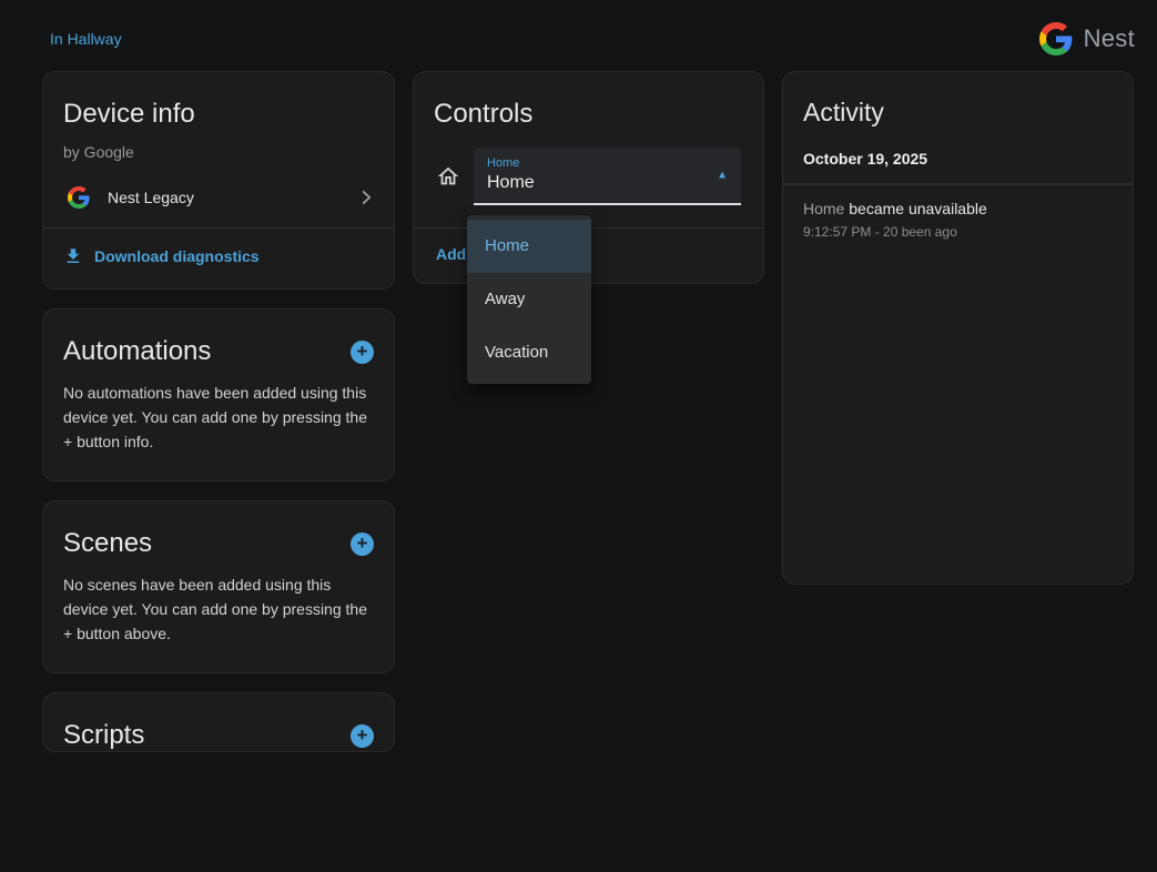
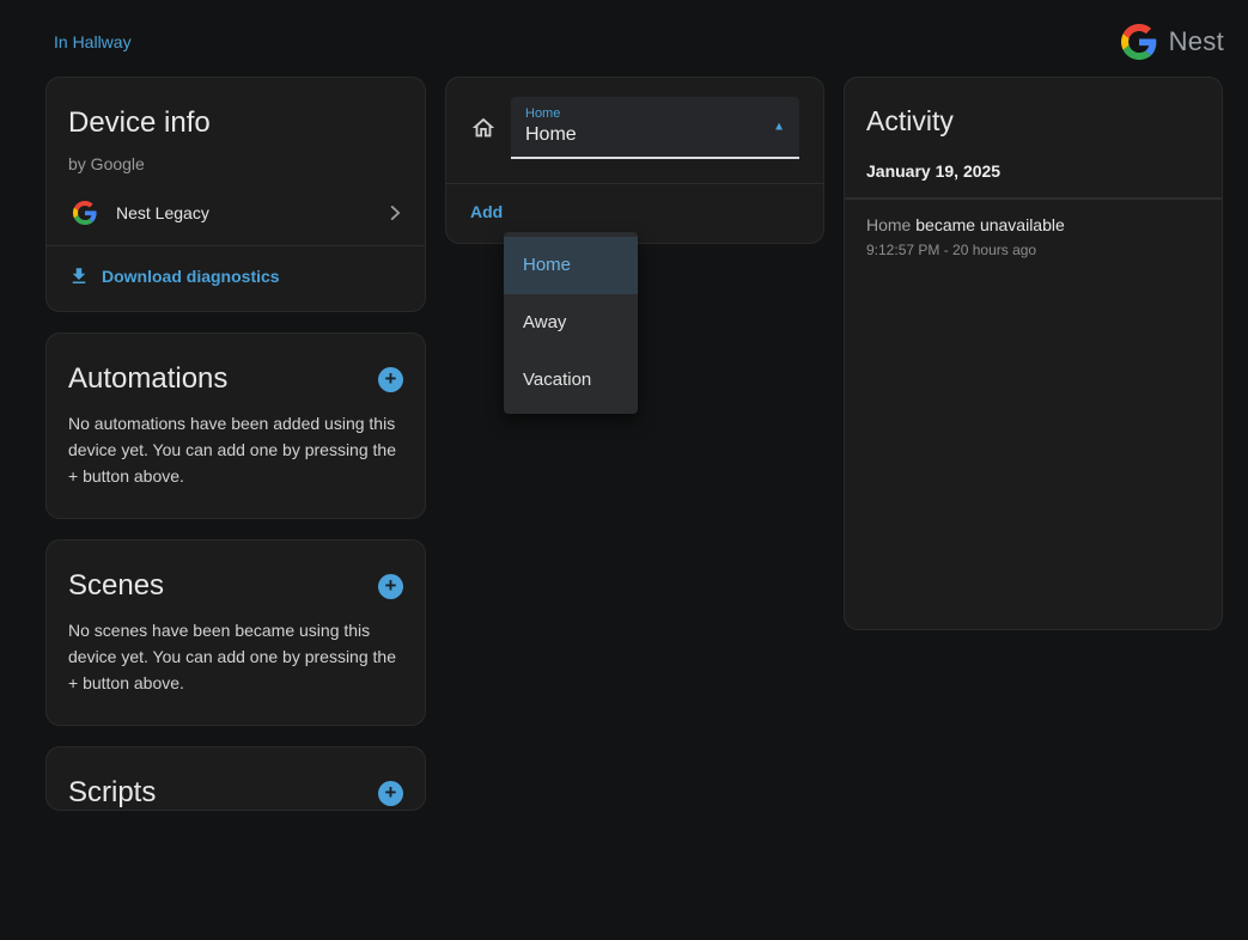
  In Hallway
  Nest
  Device info
  by Google
  Nest Legacy
  Download diagnostics
  Automations
  +
- No automations have been added using this device yet. You can add one by pressing the + button info.
+ No automations have been added using this device yet. You can add one by pressing the + button above.
  Scenes
  +
- No scenes have been added using this device yet. You can add one by pressing the + button above.
+ No scenes have been became using this device yet. You can add one by pressing the + button above.
  Scripts
  +
- Controls
  Home
  Home
  ▲
  Add
  Home
  Away
  Vacation
  Activity
- October 19, 2025
+ January 19, 2025
  Home became unavailable
- 9:12:57 PM - 20 been ago
+ 9:12:57 PM - 20 hours ago
